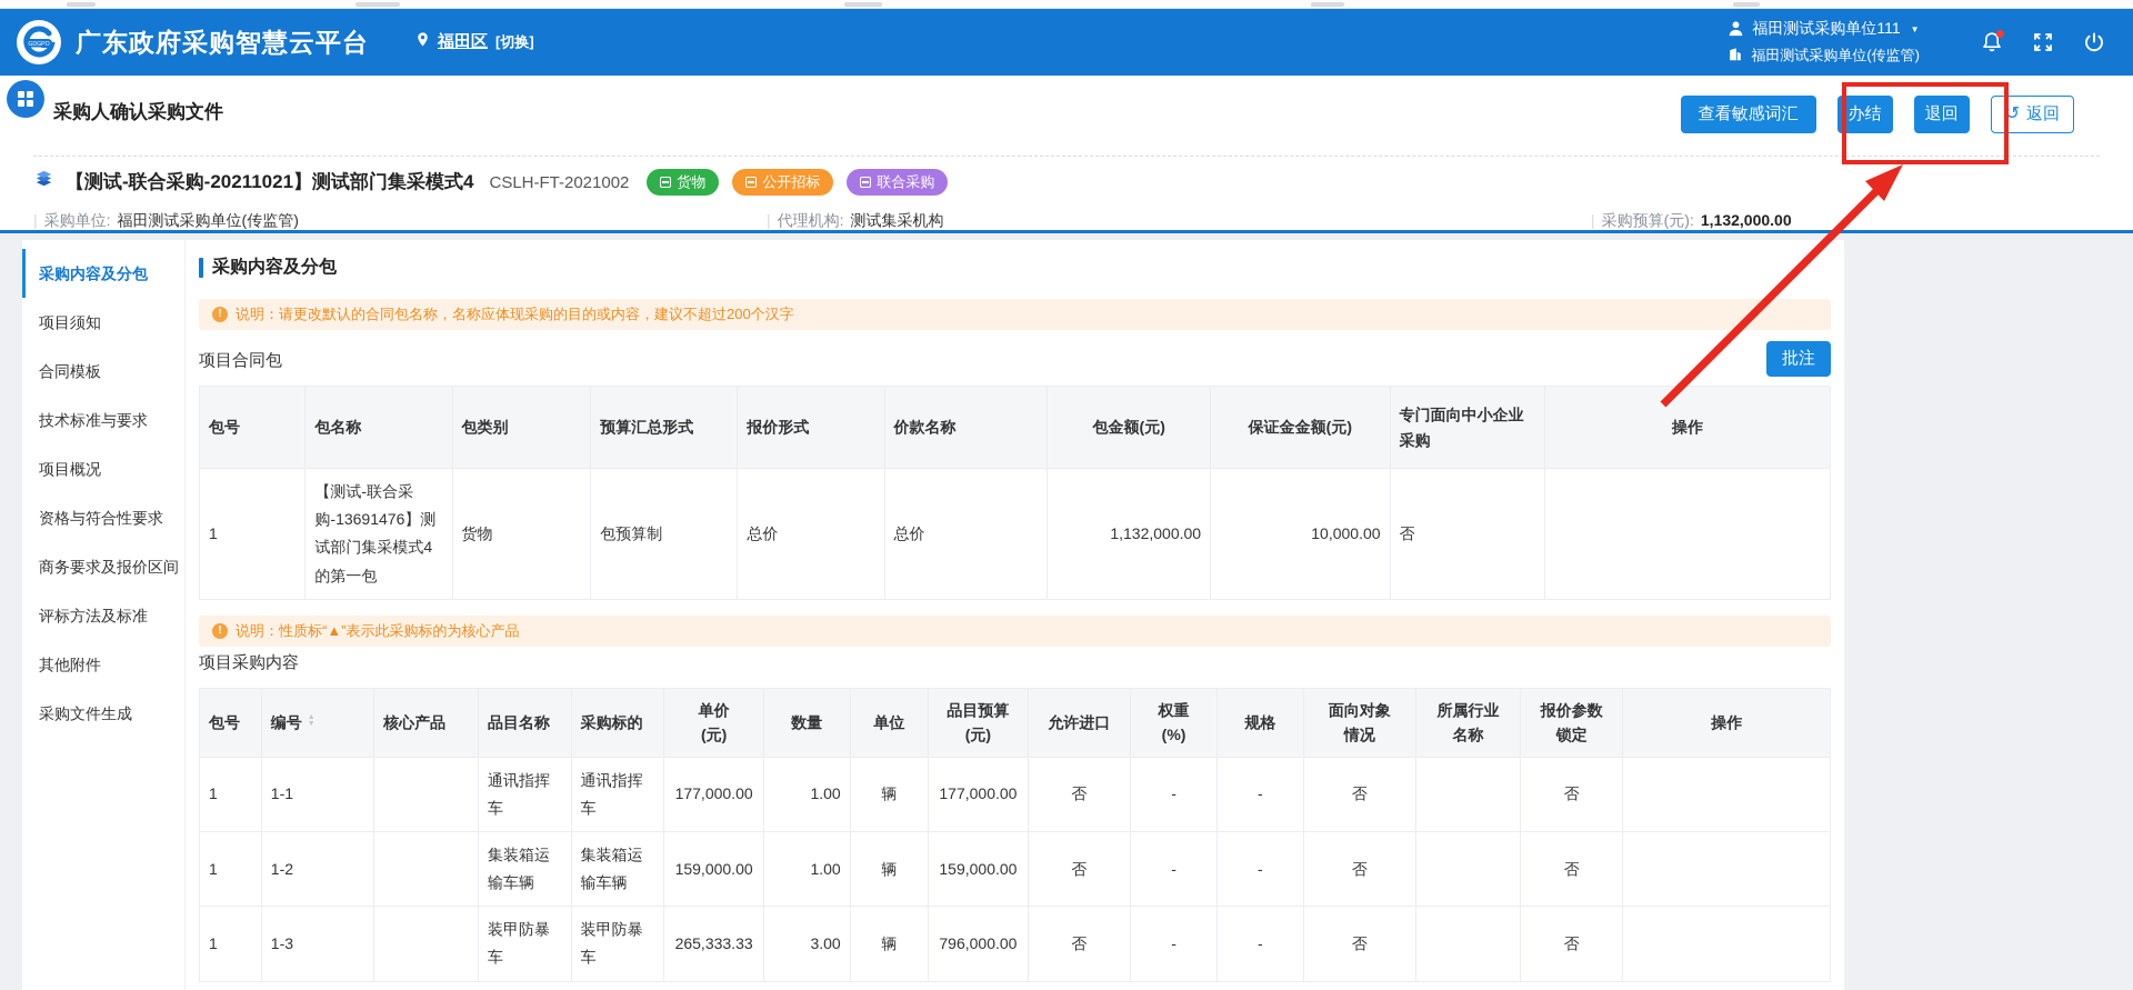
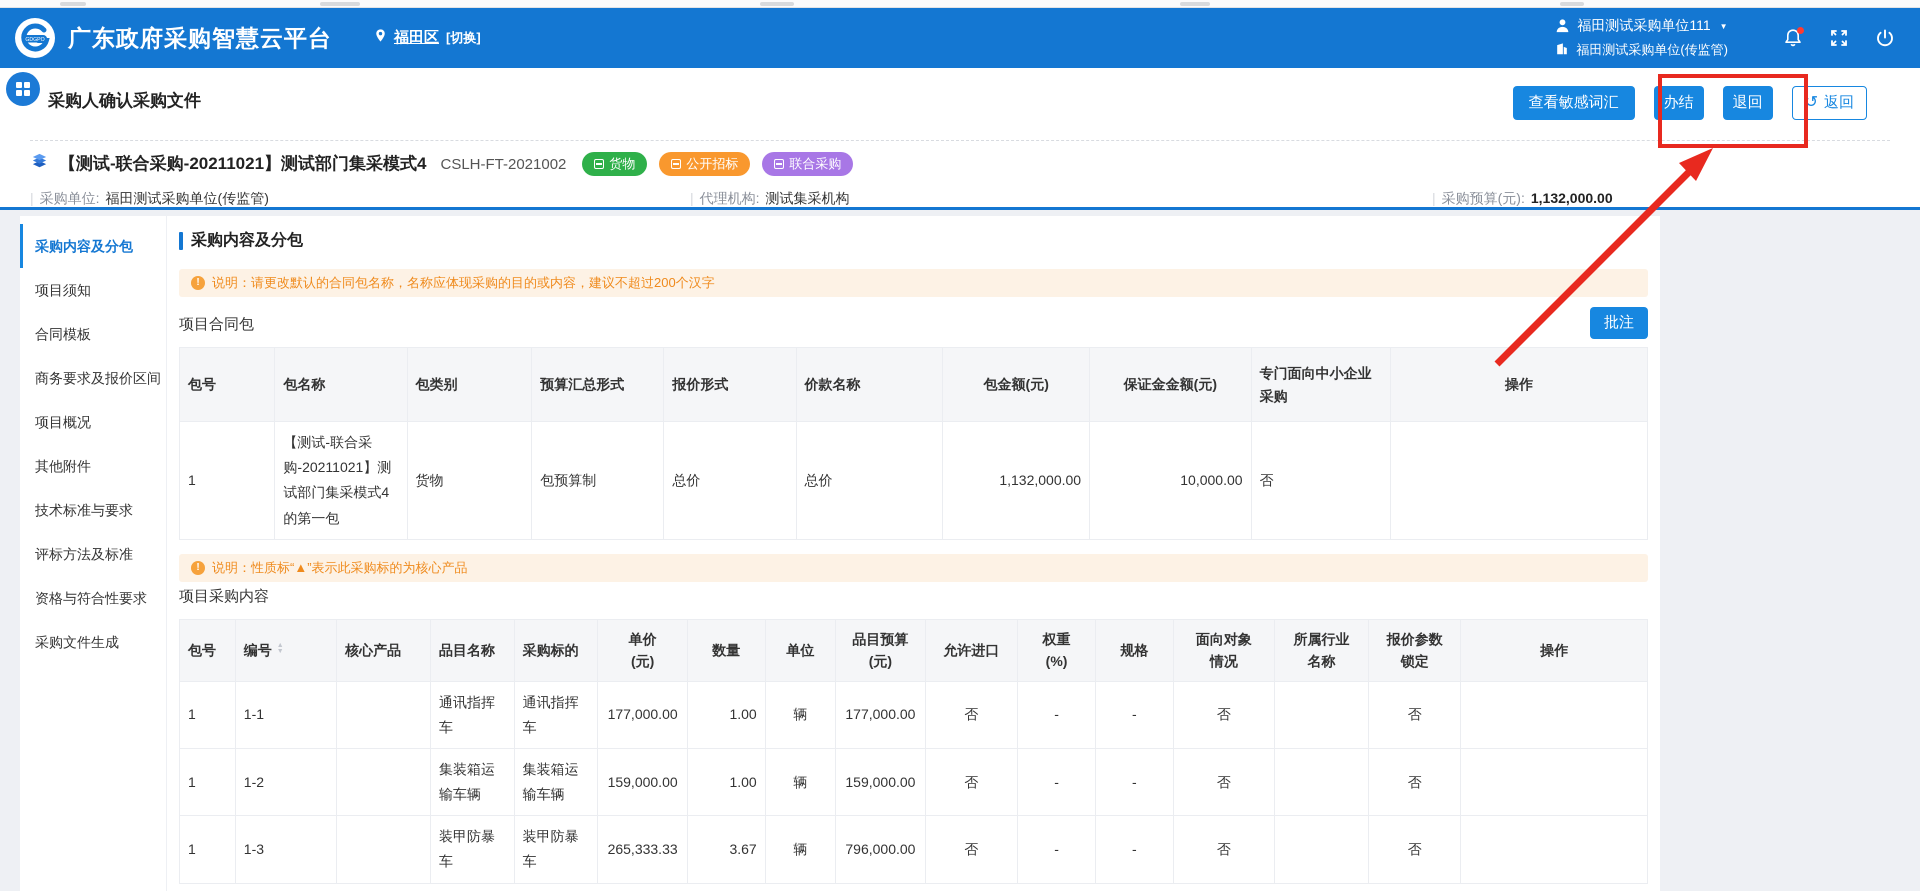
  广东政府采购智慧云平台
  福田区
  [切换]
  福田测试采购单位111
  ▼
  福田测试采购单位(传监管)
  采购人确认采购文件
  查看敏感词汇
  办结
  退回
  ↺
  返回
  【测试-联合采购-20211021】测试部门集采模式4
  CSLH-FT-2021002
  货物
  公开招标
  联合采购
  |
  采购单位:
  福田测试采购单位(传监管)
  |
  代理机构:
  测试集采机构
  |
  采购预算(元):
  1,132,000.00
  采购内容及分包
  项目须知
  合同模板
- 技术标准与要求
+ 商务要求及报价区间
  项目概况
- 资格与符合性要求
+ 其他附件
- 商务要求及报价区间
+ 技术标准与要求
  评标方法及标准
- 其他附件
+ 资格与符合性要求
  采购文件生成
  采购内容及分包
  !
  说明：请更改默认的合同包名称，名称应体现采购的目的或内容，建议不超过200个汉字
  项目合同包
  批注
  包号	包名称	包类别	预算汇总形式	报价形式	价款名称	包金额(元)	保证金金额(元)	专门面向中小企业 采购	操作
- 1	【测试-联合采购-13691476】测试部门集采模式4的第一包	货物	包预算制	总价	总价	1,132,000.00	10,000.00	否
+ 1	【测试-联合采购-20211021】测试部门集采模式4的第一包	货物	包预算制	总价	总价	1,132,000.00	10,000.00	否
  !
  说明：性质标“▲”表示此采购标的为核心产品
  项目采购内容
  包号	编号	核心产品	品目名称	采购标的	单价 (元)	数量	单位	品目预算 (元)	允许进口	权重 (%)	规格	面向对象 情况	所属行业 名称	报价参数 锁定	操作
  1	1-1		通讯指挥车	通讯指挥车	177,000.00	1.00	辆	177,000.00	否	-	-	否		否
  1	1-2		集装箱运输车辆	集装箱运输车辆	159,000.00	1.00	辆	159,000.00	否	-	-	否		否
- 1	1-3		装甲防暴车	装甲防暴车	265,333.33	3.00	辆	796,000.00	否	-	-	否		否
+ 1	1-3		装甲防暴车	装甲防暴车	265,333.33	3.67	辆	796,000.00	否	-	-	否		否
